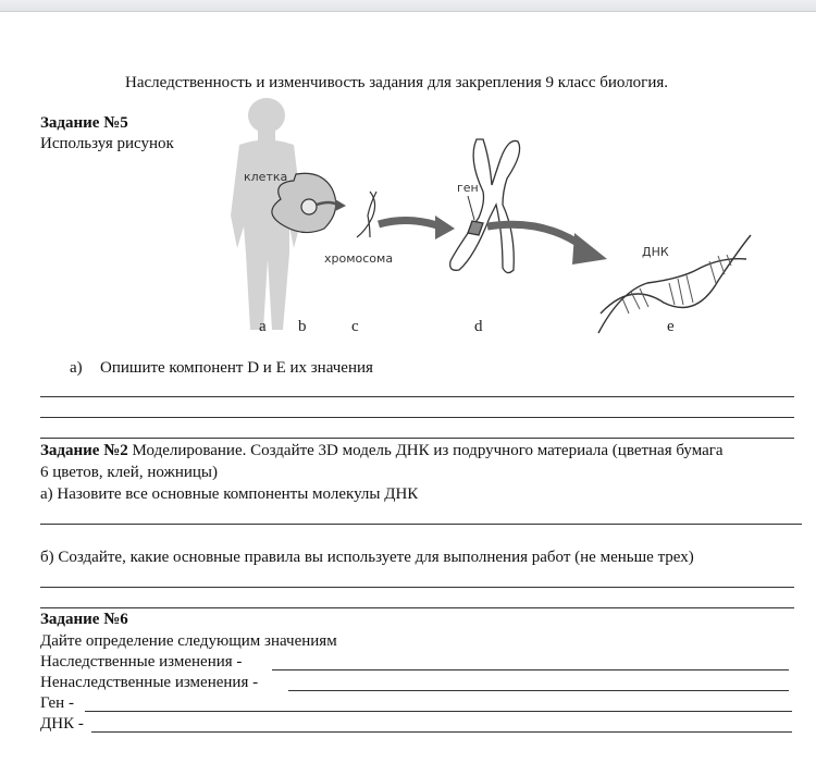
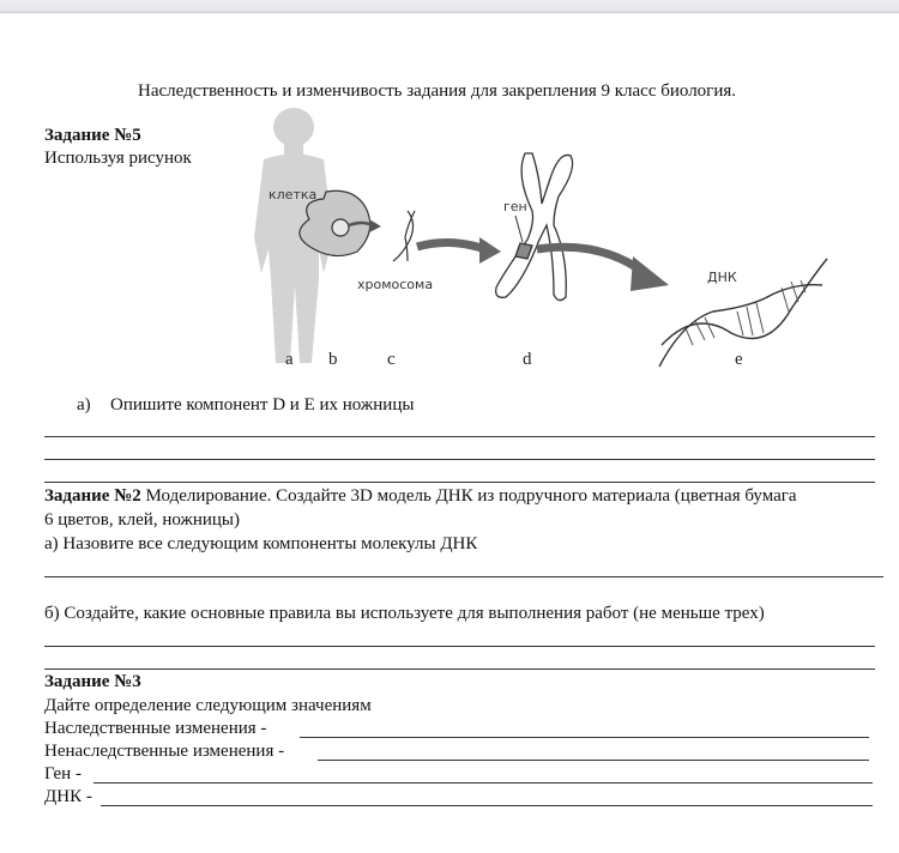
  Наследственность и изменчивость задания для закрепления 9 класс биология.
  Задание №5
  Используя рисунок
  клетка
  хромосома
  ген
  ДНК
  a
  b
  c
  d
  e
  а)
- Опишите компонент D и E их значения
+ Опишите компонент D и E их ножницы
  Задание №2 Моделирование. Создайте 3D модель ДНК из подручного материала (цветная бумага
  6 цветов, клей, ножницы)
- а) Назовите все основные компоненты молекулы ДНК
+ а) Назовите все следующим компоненты молекулы ДНК
  б) Создайте, какие основные правила вы используете для выполнения работ (не меньше трех)
- Задание №6
+ Задание №3
  Дайте определение следующим значениям
  Наследственные изменения -
  Ненаследственные изменения -
  Ген -
  ДНК -
